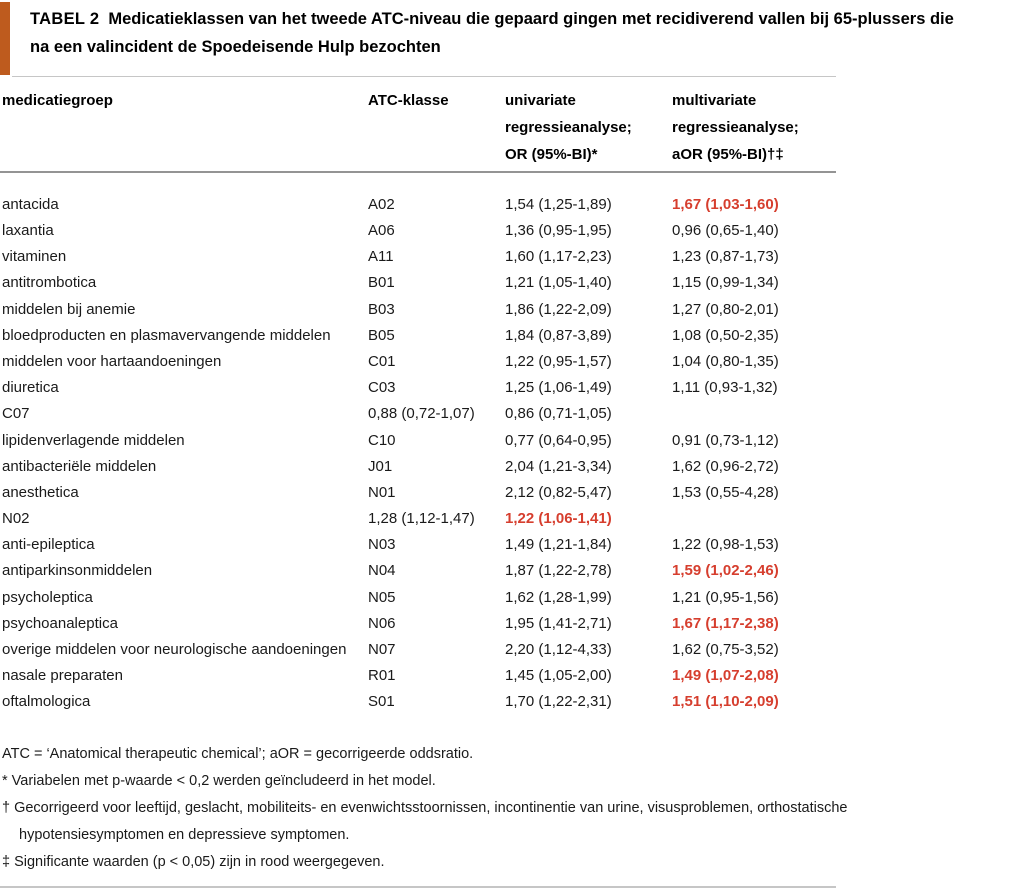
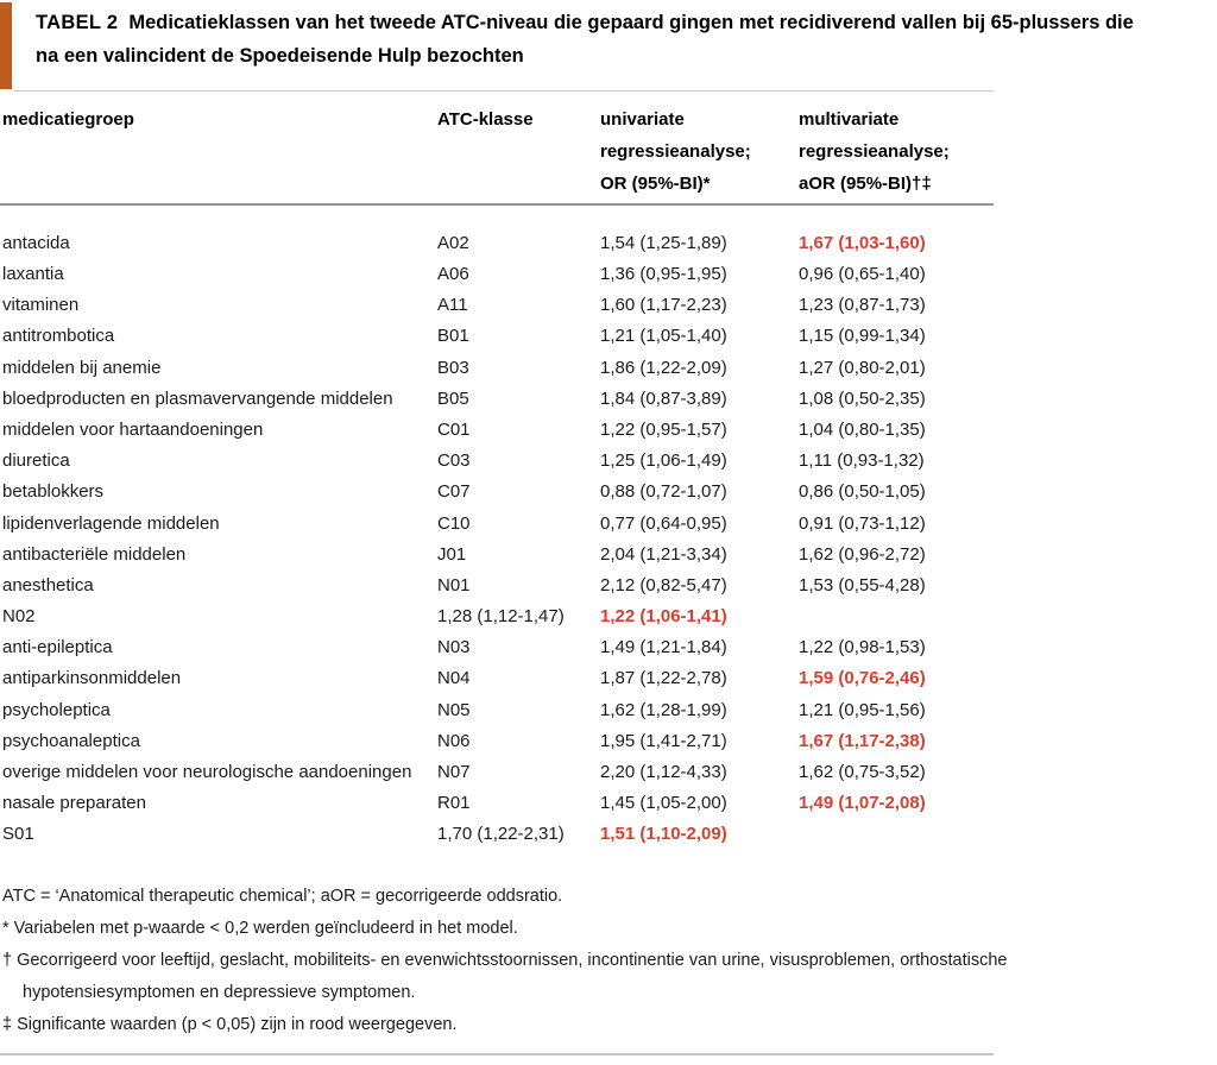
  TABEL 2 Medicatieklassen van het tweede ATC-niveau die gepaard gingen met recidiverend vallen bij 65-plussers die
  na een valincident de Spoedeisende Hulp bezochten
  medicatiegroep
  ATC-klasse
  univariate
  regressieanalyse;
  OR (95%-BI)*
  multivariate
  regressieanalyse;
  aOR (95%-BI)†‡
  antacida
  A02
  1,54 (1,25-1,89)
  1,67 (1,03-1,60)
  laxantia
  A06
  1,36 (0,95-1,95)
  0,96 (0,65-1,40)
  vitaminen
  A11
  1,60 (1,17-2,23)
  1,23 (0,87-1,73)
  antitrombotica
  B01
  1,21 (1,05-1,40)
  1,15 (0,99-1,34)
  middelen bij anemie
  B03
  1,86 (1,22-2,09)
  1,27 (0,80-2,01)
  bloedproducten en plasmavervangende middelen
  B05
  1,84 (0,87-3,89)
  1,08 (0,50-2,35)
  middelen voor hartaandoeningen
  C01
  1,22 (0,95-1,57)
  1,04 (0,80-1,35)
  diuretica
  C03
  1,25 (1,06-1,49)
  1,11 (0,93-1,32)
+ betablokkers
  C07
  0,88 (0,72-1,07)
- 0,86 (0,71-1,05)
+ 0,86 (0,50-1,05)
  lipidenverlagende middelen
  C10
  0,77 (0,64-0,95)
  0,91 (0,73-1,12)
  antibacteriële middelen
  J01
  2,04 (1,21-3,34)
  1,62 (0,96-2,72)
  anesthetica
  N01
  2,12 (0,82-5,47)
  1,53 (0,55-4,28)
  N02
  1,28 (1,12-1,47)
  1,22 (1,06-1,41)
  anti-epileptica
  N03
  1,49 (1,21-1,84)
  1,22 (0,98-1,53)
  antiparkinsonmiddelen
  N04
  1,87 (1,22-2,78)
- 1,59 (1,02-2,46)
+ 1,59 (0,76-2,46)
  psycholeptica
  N05
  1,62 (1,28-1,99)
  1,21 (0,95-1,56)
  psychoanaleptica
  N06
  1,95 (1,41-2,71)
  1,67 (1,17-2,38)
  overige middelen voor neurologische aandoeningen
  N07
  2,20 (1,12-4,33)
  1,62 (0,75-3,52)
  nasale preparaten
  R01
  1,45 (1,05-2,00)
  1,49 (1,07-2,08)
- oftalmologica
  S01
  1,70 (1,22-2,31)
  1,51 (1,10-2,09)
  ATC = ‘Anatomical therapeutic chemical’; aOR = gecorrigeerde oddsratio.
  * Variabelen met p-waarde < 0,2 werden geïncludeerd in het model.
  † Gecorrigeerd voor leeftijd, geslacht, mobiliteits- en evenwichtsstoornissen, incontinentie van urine, visusproblemen, orthostatische hypotensiesymptomen en depressieve symptomen.
  ‡ Significante waarden (p < 0,05) zijn in rood weergegeven.
